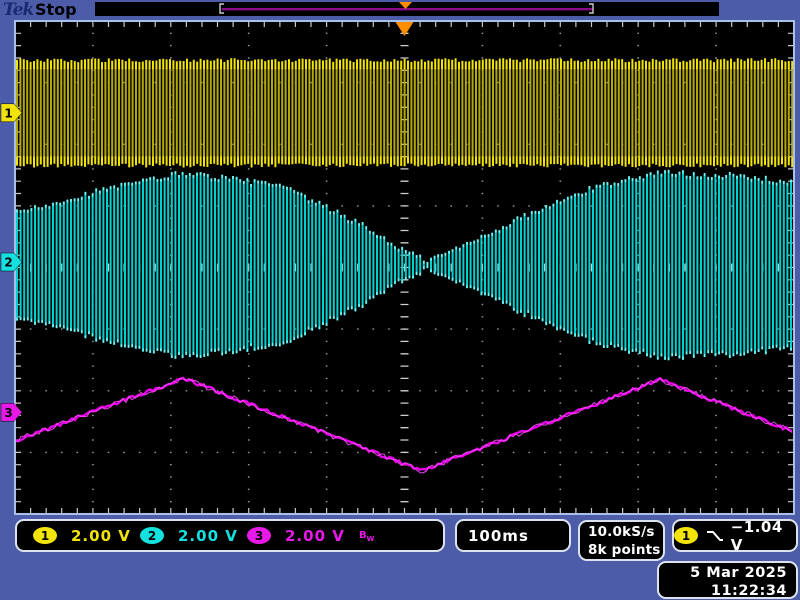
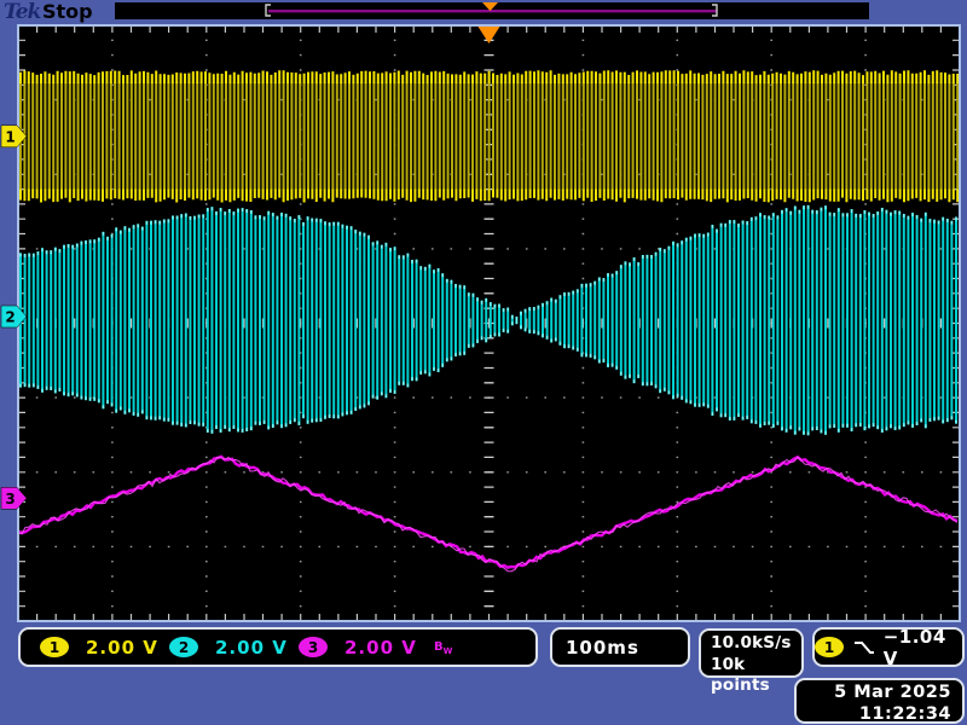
  1
  2
  3
  Tek
  Stop
  1
  2.00 V
  2
  2.00 V
  3
  2.00 V
  BW
  100ms
  10.0kS/s
- 8k points
+ 10k points
  1
  −1.04 V
  5 Mar 2025
  11:22:34
